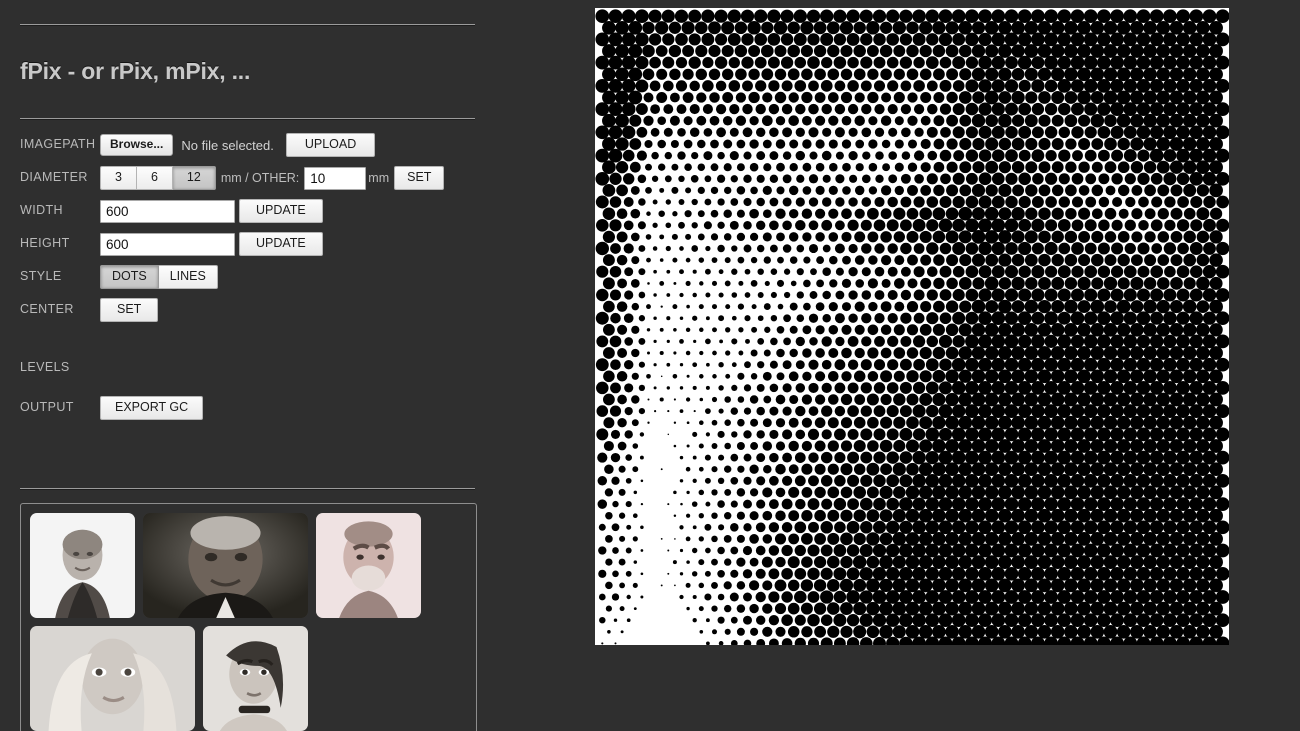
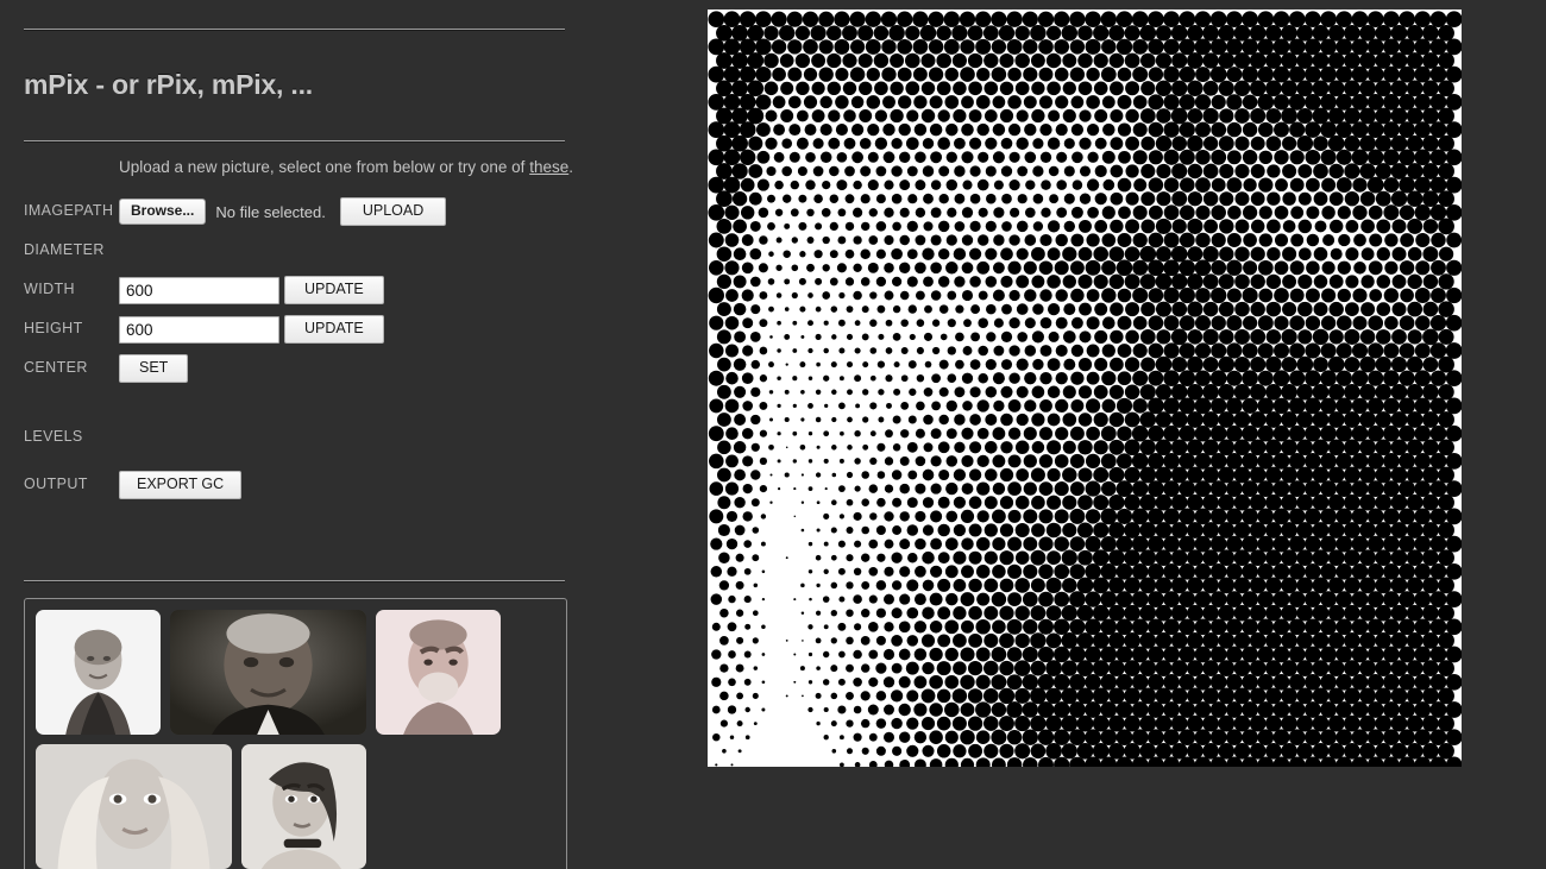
- fPix - or rPix, mPix, ...
+ mPix - or rPix, mPix, ...
+ Upload a new picture, select one from below or try one of these.
  IMAGEPATH
  Browse... No file selected. UPLOAD
  DIAMETER
- 3 6 12 mm / OTHER: 10 mm SET
  WIDTH
  600 UPDATE
  HEIGHT
  600 UPDATE
- STYLE
- DOTS LINES
  CENTER
  SET
  LEVELS
  OUTPUT
  EXPORT GC
